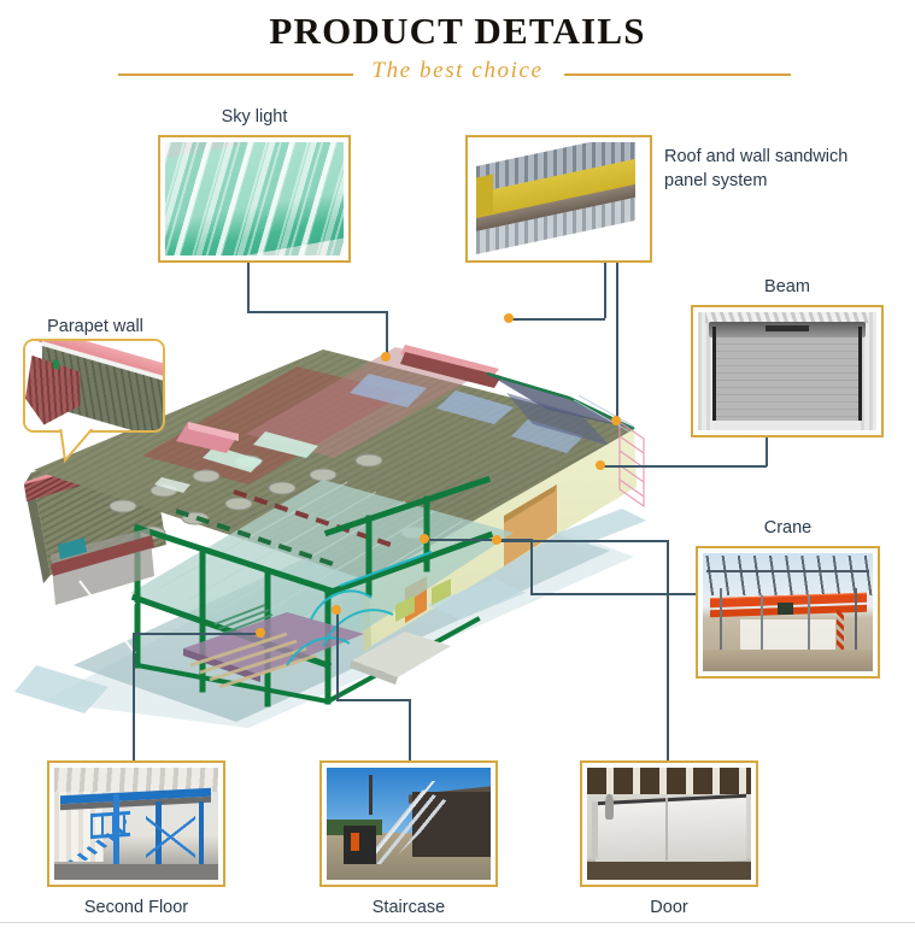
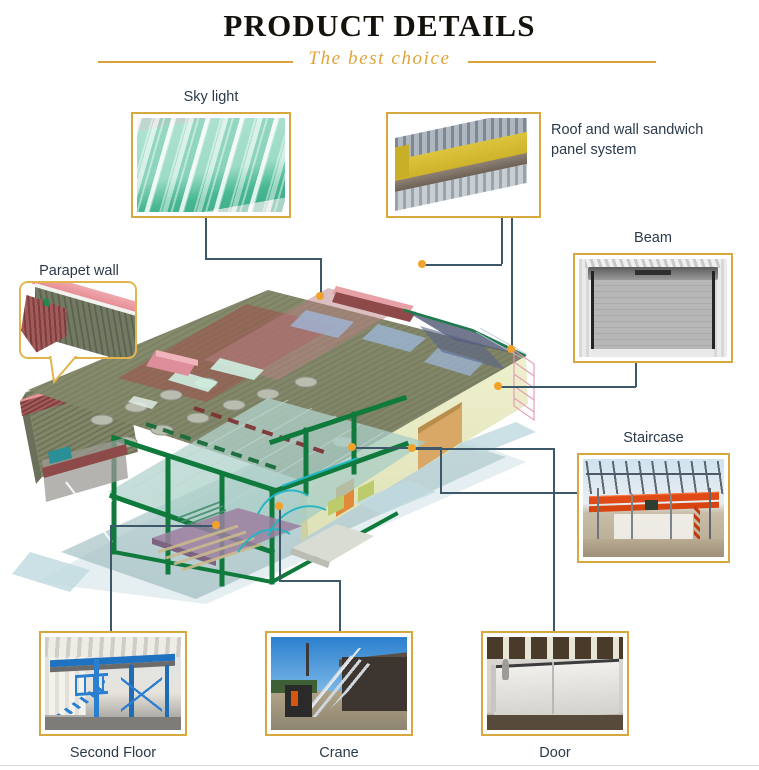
  PRODUCT DETAILS
  The best choice
  Sky light
  Roof and wall sandwich
  panel system
  Parapet wall
  Beam
- Crane
+ Staircase
  Second Floor
- Staircase
+ Crane
  Door
